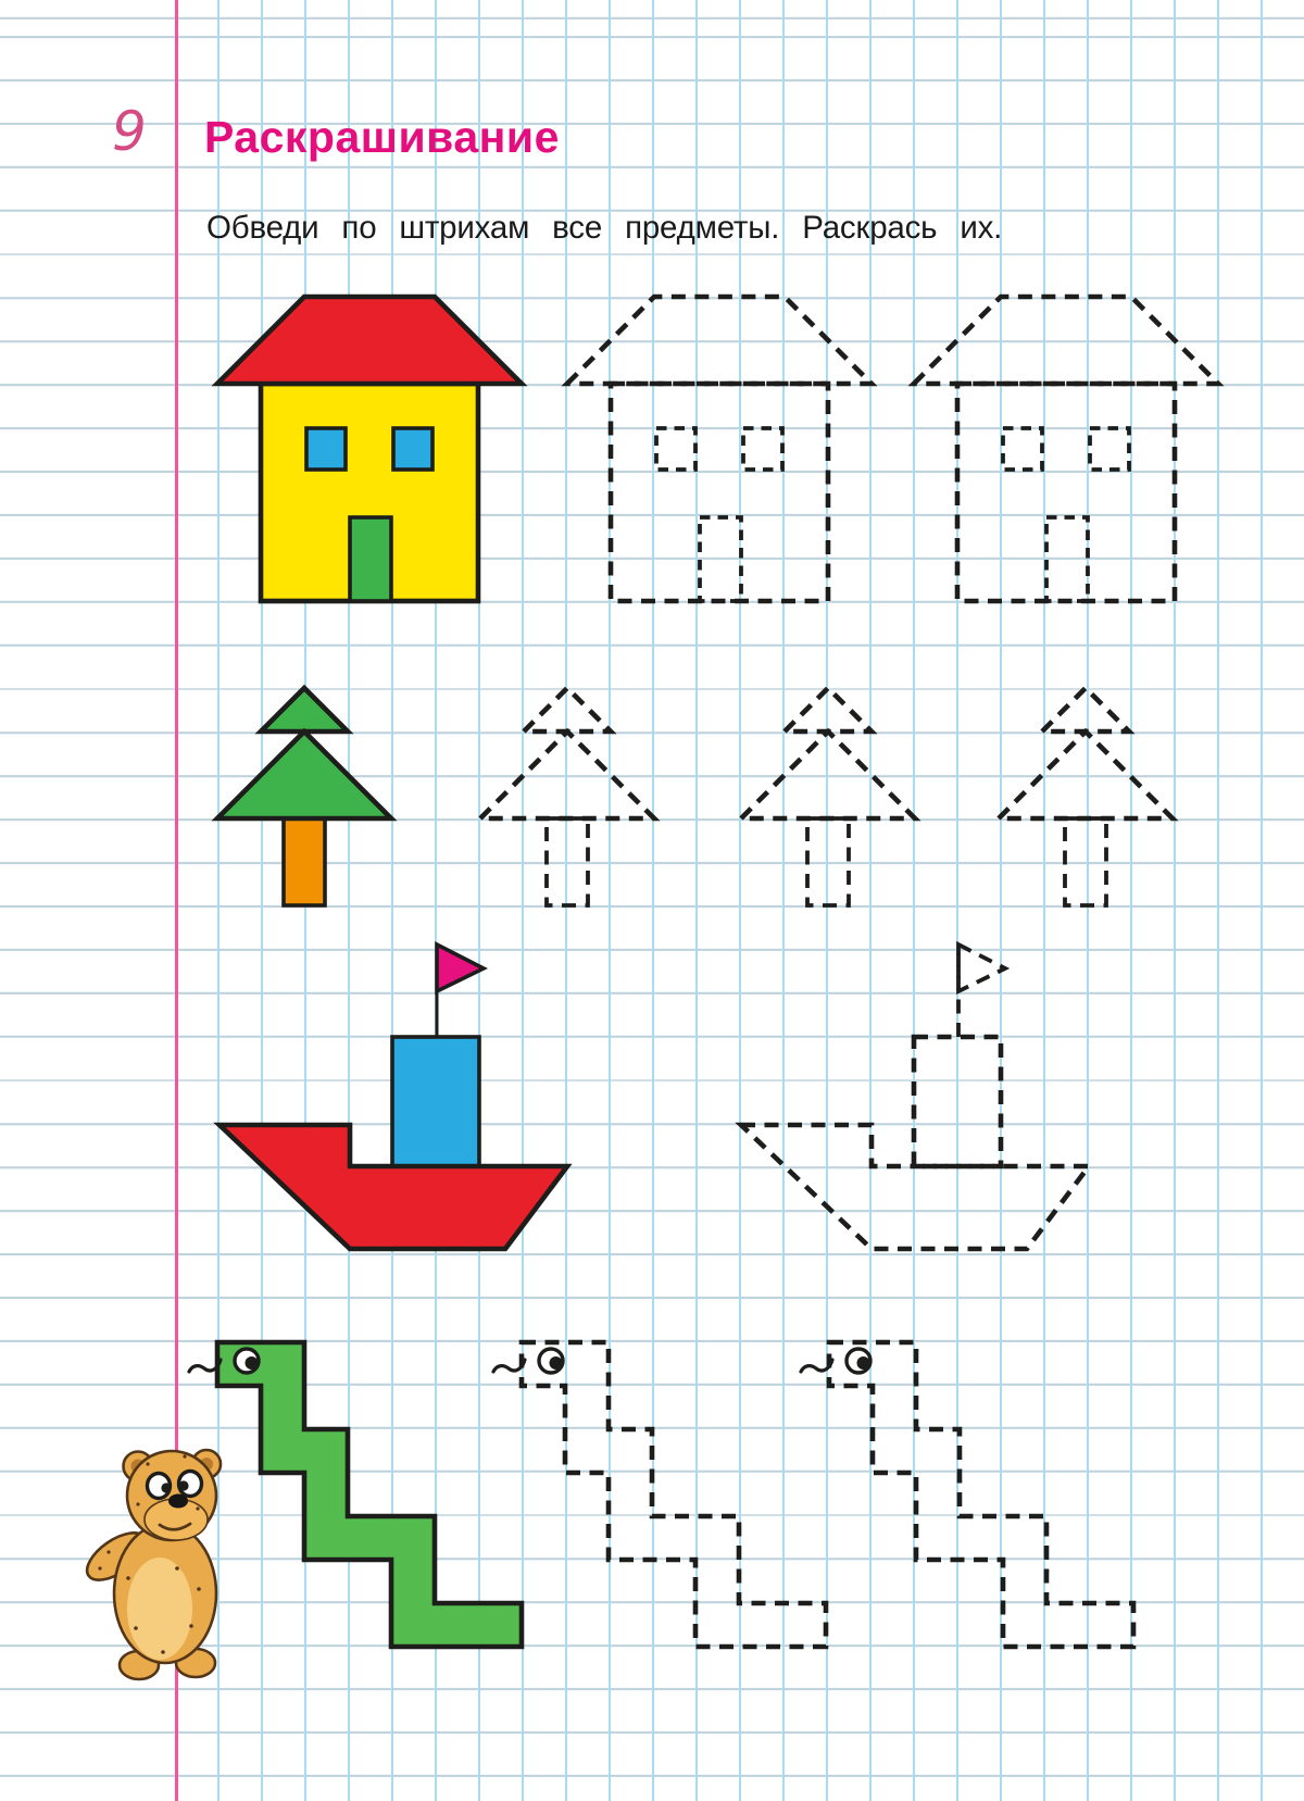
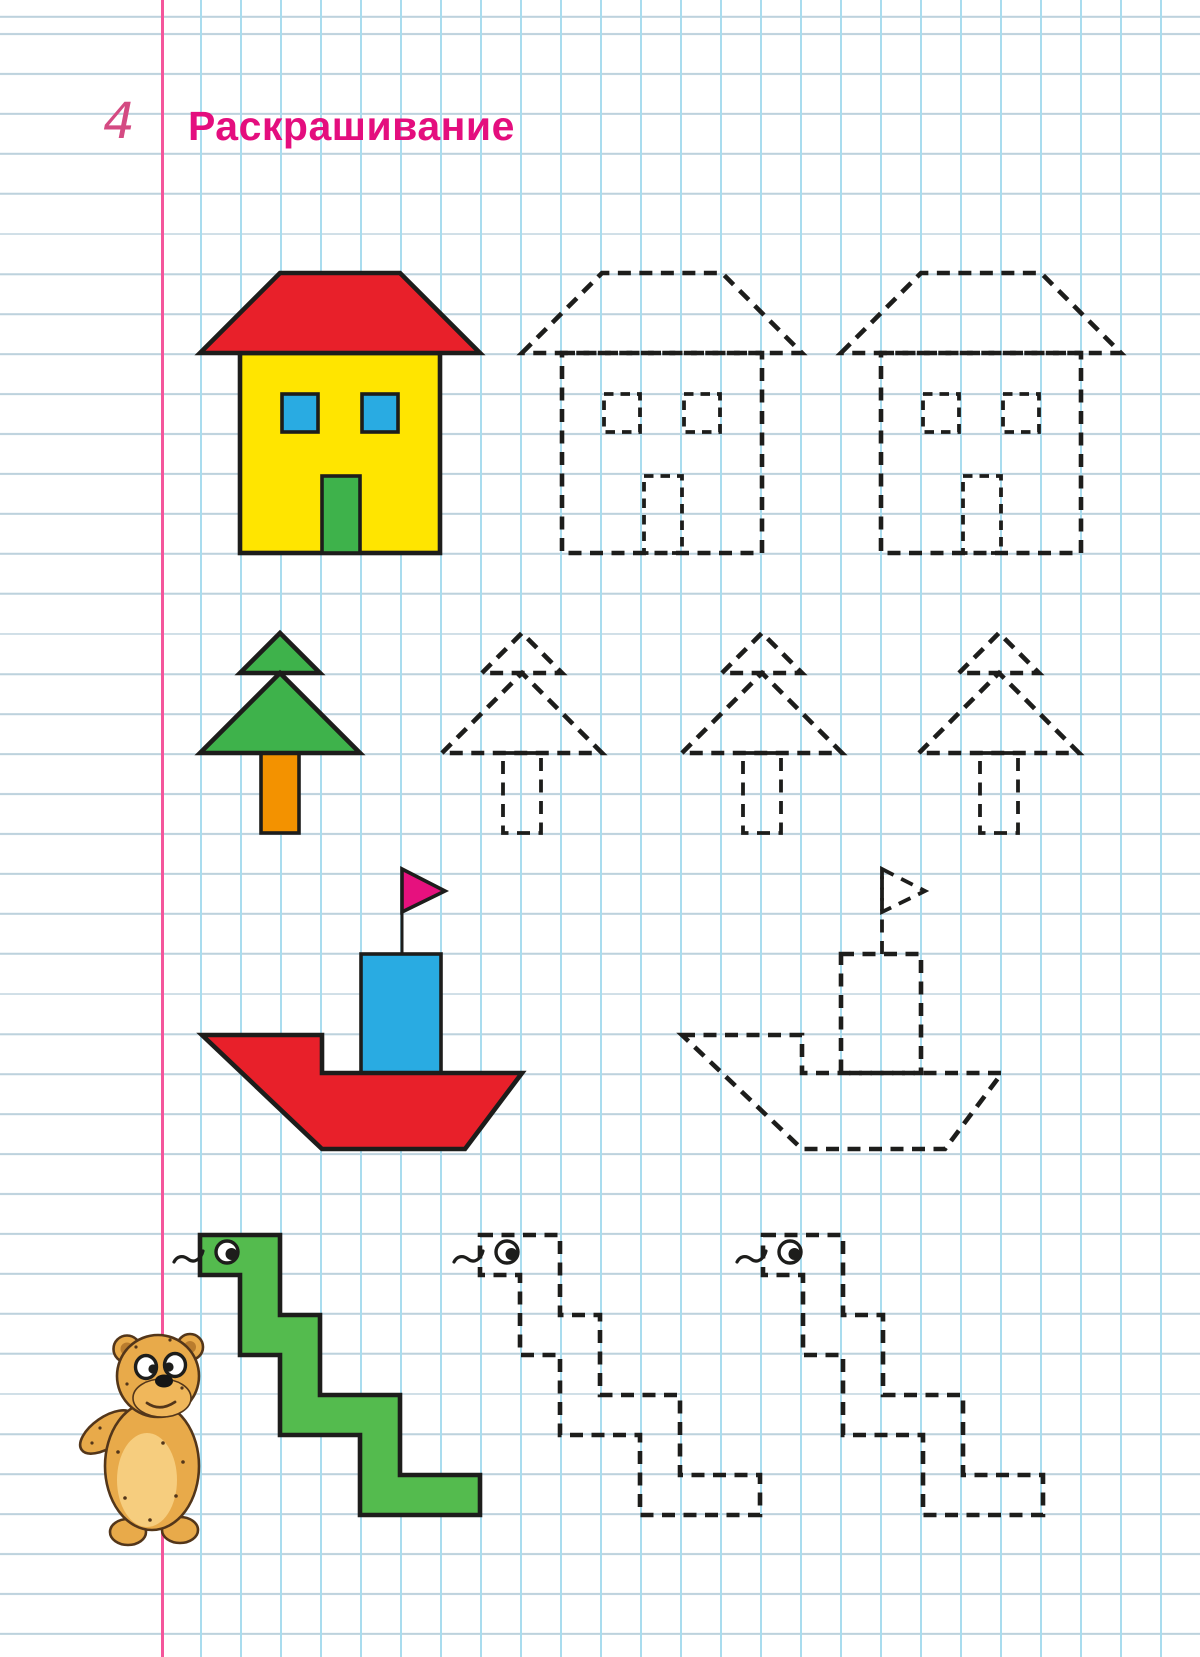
- 9
+ 4
  Раскрашивание
- Обведи по штрихам все предметы. Раскрась их.
